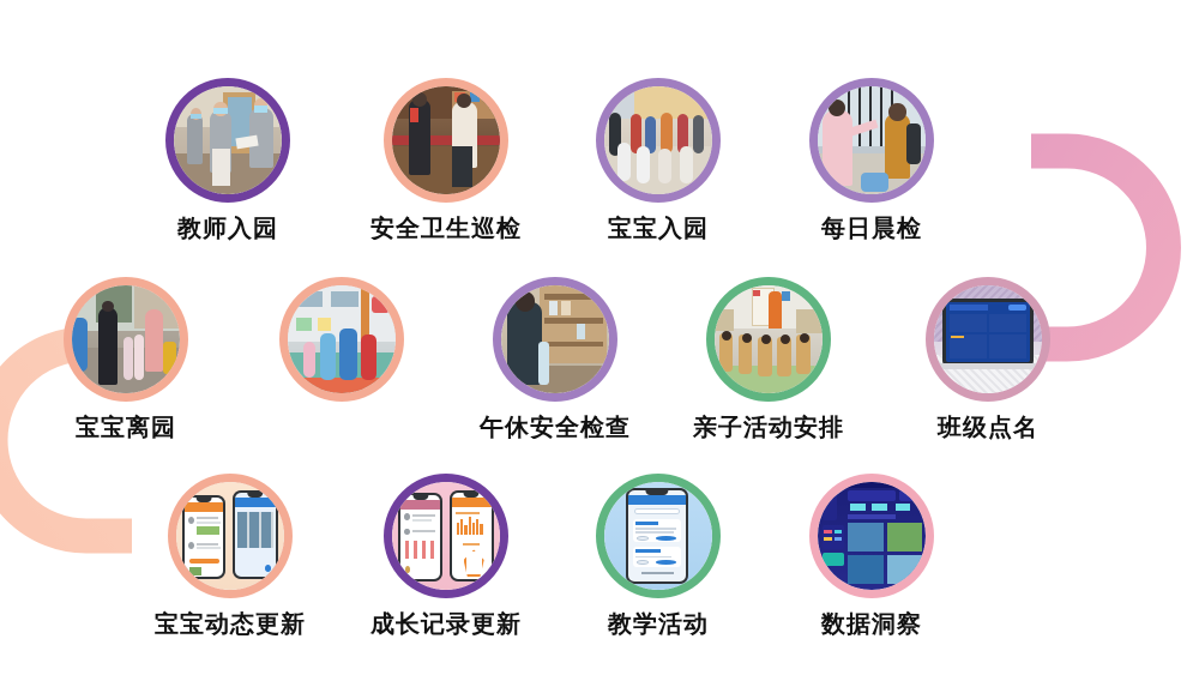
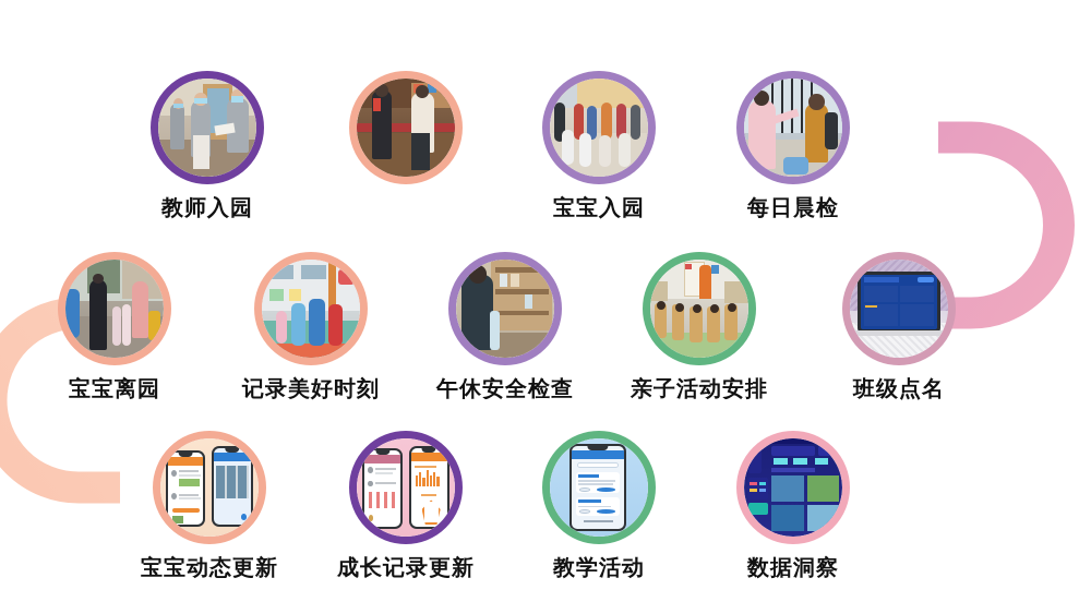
  教师入园
- 安全卫生巡检
  宝宝入园
  每日晨检
  宝宝离园
+ 记录美好时刻
  午休安全检查
  亲子活动安排
  班级点名
  宝宝动态更新
  成长记录更新
  教学活动
  数据洞察
